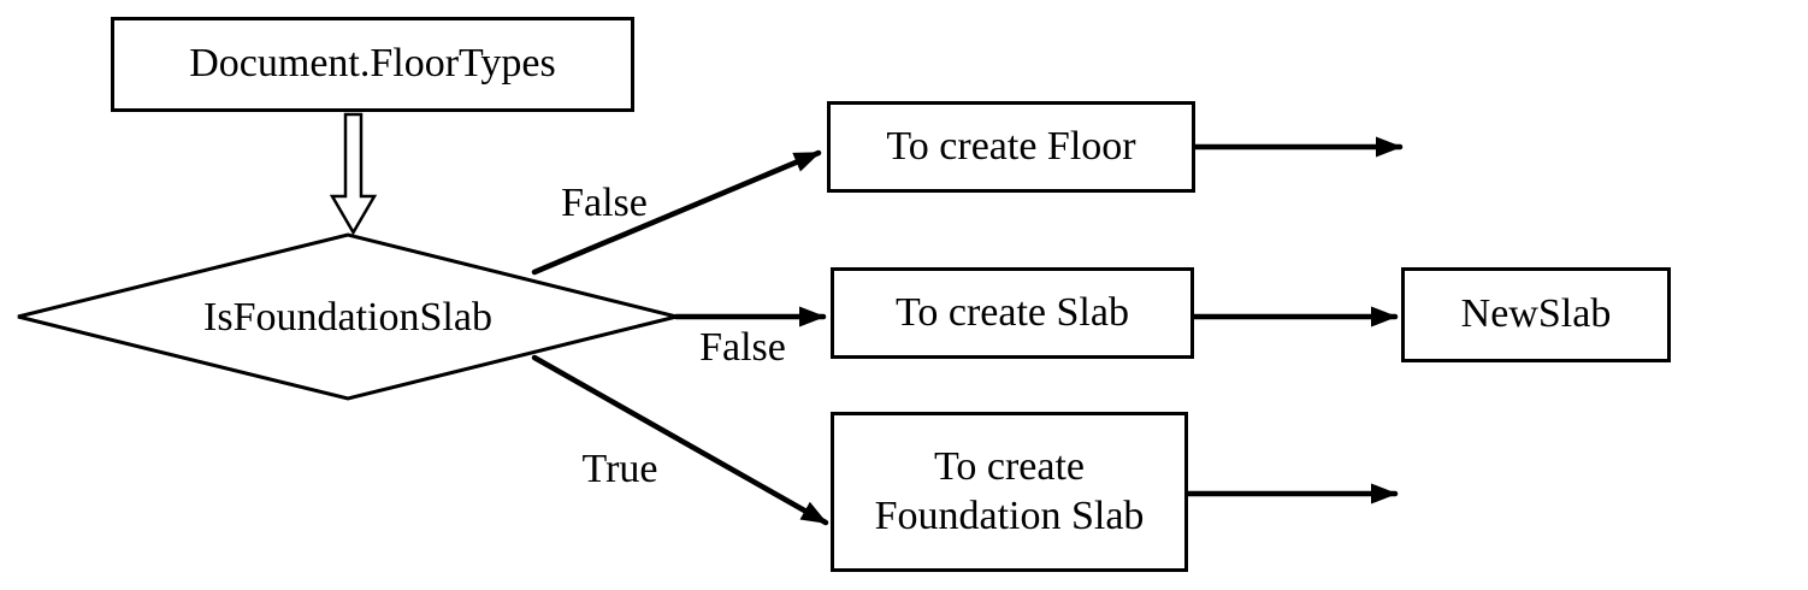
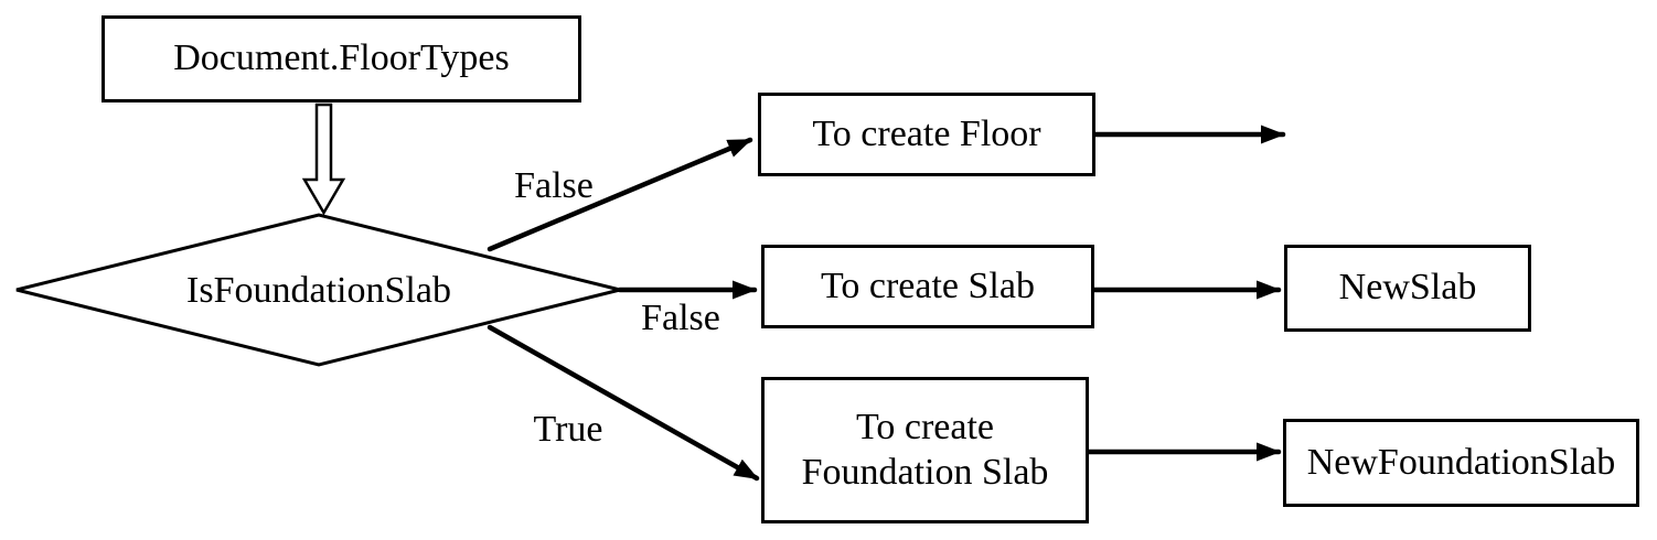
  Document.FloorTypes
  IsFoundationSlab
  To create Floor
  To create Slab
  NewSlab
  To create Foundation Slab
+ NewFoundationSlab
  False
  False
  True
